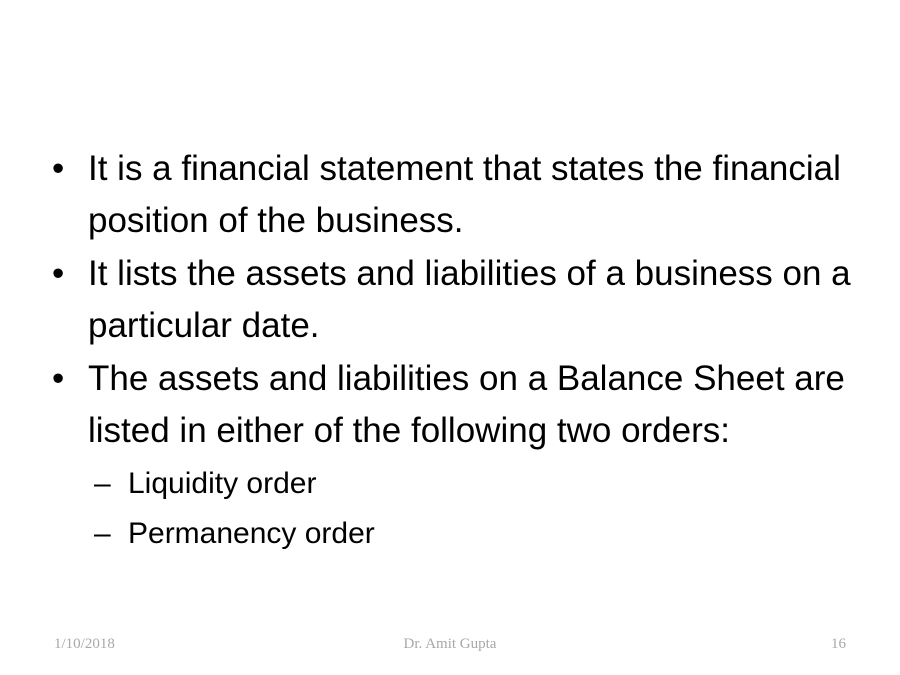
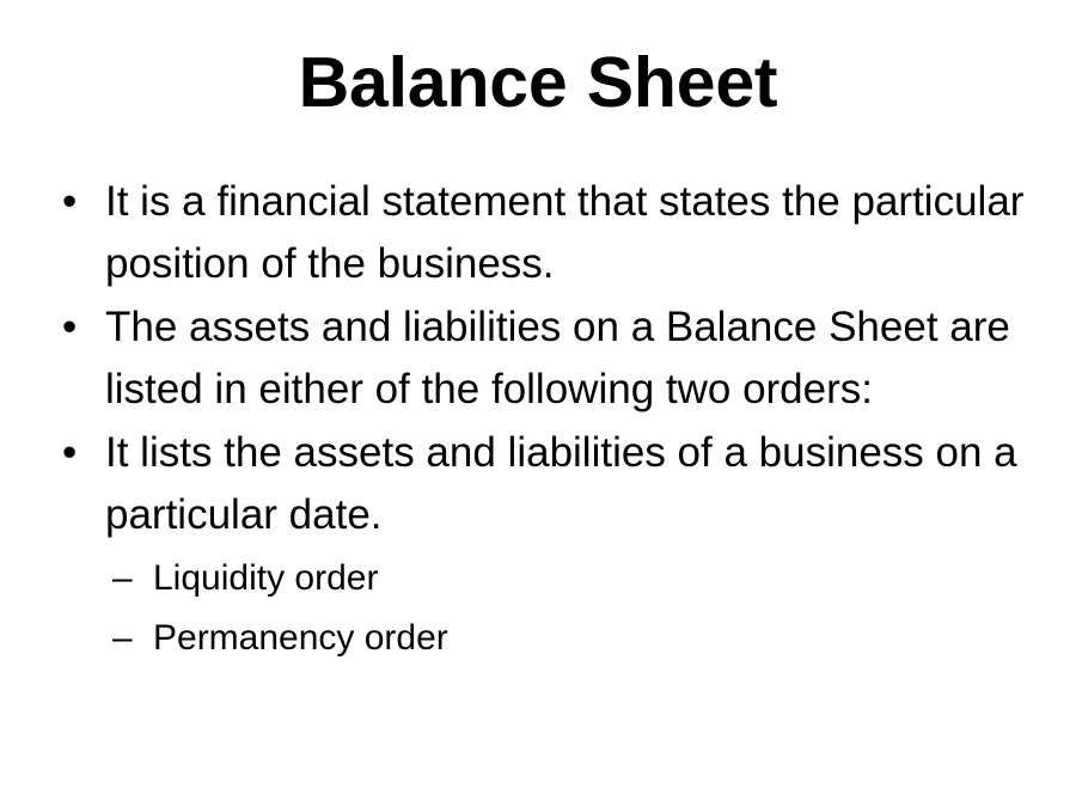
+ Balance Sheet
  •
- It is a financial statement that states the financial position of the business.
+ It is a financial statement that states the particular position of the business.
  •
- It lists the assets and liabilities of a business on a particular date.
+ The assets and liabilities on a Balance Sheet are listed in either of the following two orders:
  •
- The assets and liabilities on a Balance Sheet are listed in either of the following two orders:
+ It lists the assets and liabilities of a business on a particular date.
  –
  Liquidity order
  –
  Permanency order
- 1/10/2018
- Dr. Amit Gupta
- 16
